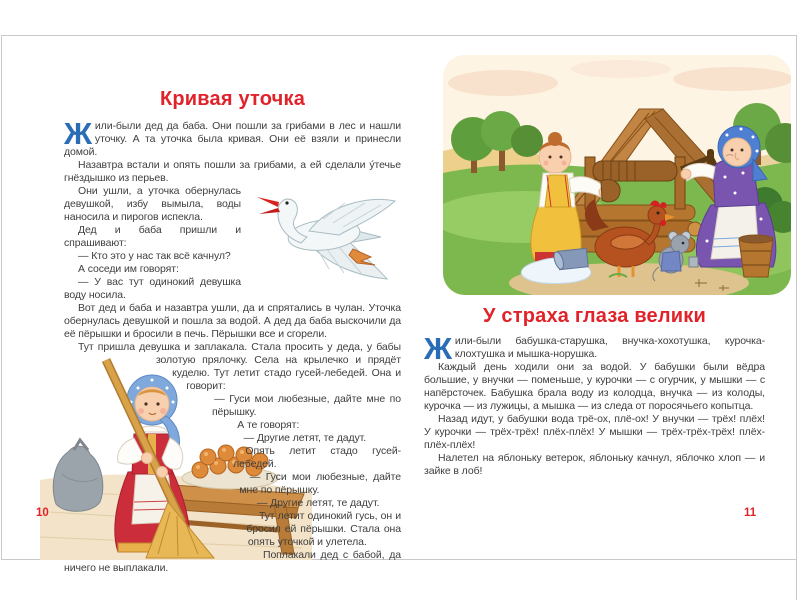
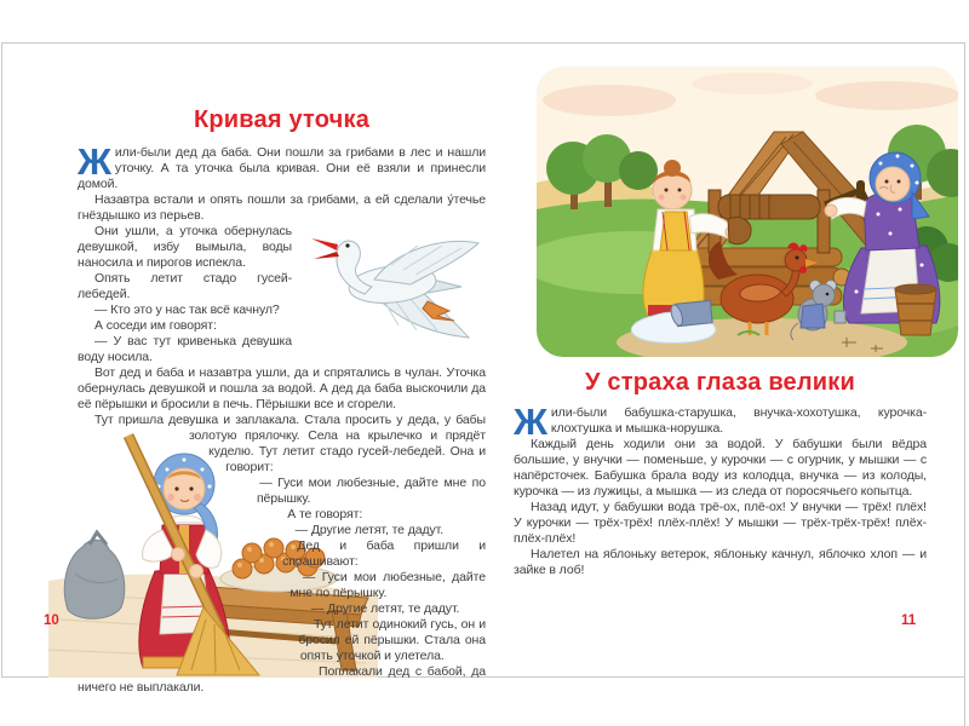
  Кривая уточка
  Ж
  или-были дед да баба. Они пошли за грибами в лес и нашли уточку. А та уточка была кривая. Они её взяли и принесли домой.
  Назавтра встали и опять пошли за грибами, а ей сделали у́течье гнёздышко из перьев.
  Они ушли, а уточка обернулась девушкой, избу вымыла, воды наносила и пирогов испекла.
- Дед и баба пришли и спрашивают:
+ Опять летит стадо гусей-лебедей.
  — Кто это у нас так всё качнул?
  А соседи им говорят:
- — У вас тут одинокий девушка воду носила.
+ — У вас тут кривенька девушка воду носила.
  Вот дед и баба и назавтра ушли, да и спрятались в чулан. Уточка обернулась девушкой и пошла за водой. А дед да баба выскочили да её пёрышки и бросили в печь. Пёрышки все и сгорели.
  Тут пришла девушка и заплакала. Стала просить у деда, у бабы золотую прялочку. Села на крылечко и прядёт куделю. Тут летит стадо гусей-лебедей. Она и говорит:
  — Гуси мои любезные, дайте мне по пёрышку.
  А те говорят:
  — Другие летят, те дадут.
- Опять летит стадо гусей-лебедей.
+ Дед и баба пришли и спрашивают:
  — Гуси мои любезные, дайте мне по пёрышку.
  — Другие летят, те дадут.
  Тут летит одинокий гусь, он и бросил ей пёрышки. Стала она опять уточкой и улетела.
  Поплакали дед с бабой, да ничего не выплакали.
  У страха глаза велики
  Ж
  или-были бабушка-старушка, внучка-хохотушка, курочка-клохтушка и мышка-норушка.
  Каждый день ходили они за водой. У бабушки были вёдра большие, у внучки — поменьше, у курочки — с огурчик, у мышки — с напёрсточек. Бабушка брала воду из колодца, внучка — из колоды, курочка — из лужицы, а мышка — из следа от поросячьего копытца.
  Назад идут, у бабушки вода трё-ох, плё-ох! У внучки — трёх! плёх! У курочки — трёх-трёх! плёх-плёх! У мышки — трёх-трёх-трёх! плёх-плёх-плёх!
  Налетел на яблоньку ветерок, яблоньку качнул, яблочко хлоп — и зайке в лоб!
  10
  11
